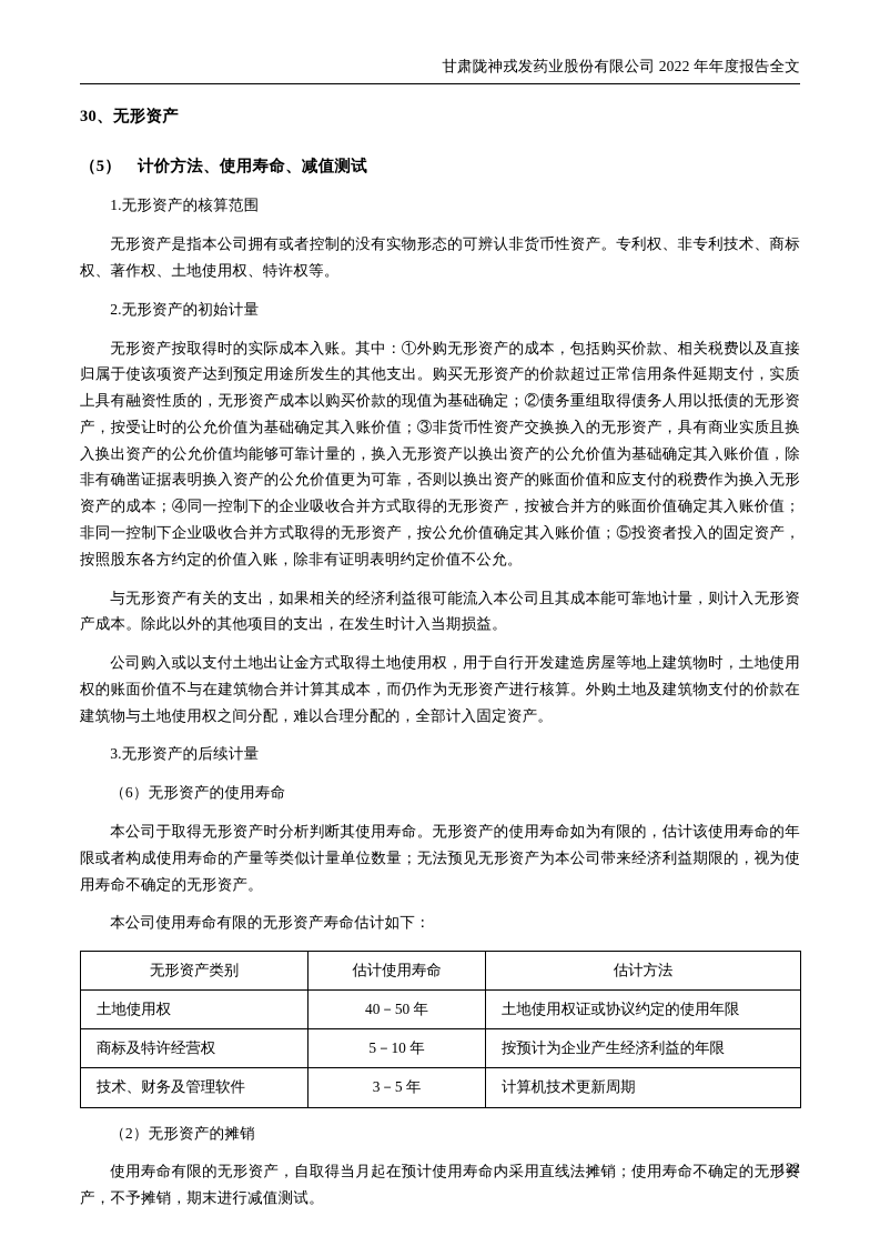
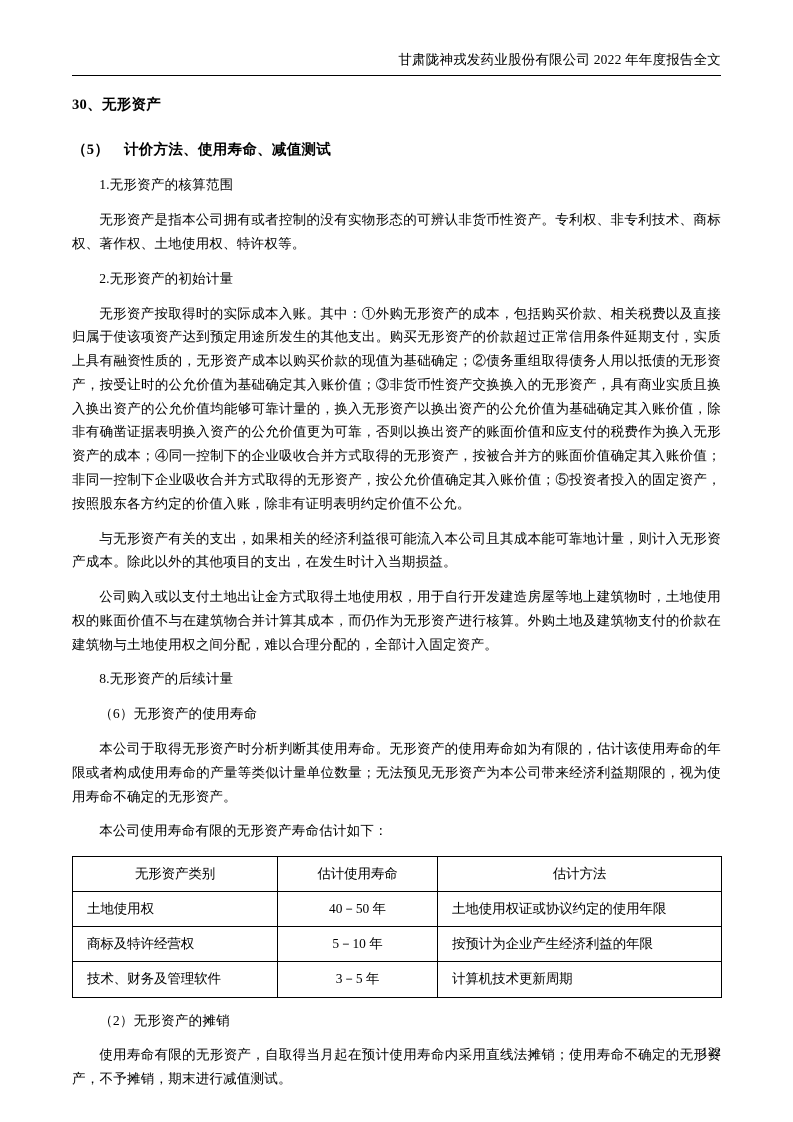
  甘肃陇神戎发药业股份有限公司 2022 年年度报告全文
  30、无形资产
  （5） 计价方法、使用寿命、减值测试
  1.无形资产的核算范围
  无形资产是指本公司拥有或者控制的没有实物形态的可辨认非货币性资产。专利权、非专利技术、商标权、著作权、土地使用权、特许权等。
  2.无形资产的初始计量
  无形资产按取得时的实际成本入账。其中：①外购无形资产的成本，包括购买价款、相关税费以及直接归属于使该项资产达到预定用途所发生的其他支出。购买无形资产的价款超过正常信用条件延期支付，实质上具有融资性质的，无形资产成本以购买价款的现值为基础确定；②债务重组取得债务人用以抵债的无形资产，按受让时的公允价值为基础确定其入账价值；③非货币性资产交换换入的无形资产，具有商业实质且换入换出资产的公允价值均能够可靠计量的，换入无形资产以换出资产的公允价值为基础确定其入账价值，除非有确凿证据表明换入资产的公允价值更为可靠，否则以换出资产的账面价值和应支付的税费作为换入无形资产的成本；④同一控制下的企业吸收合并方式取得的无形资产，按被合并方的账面价值确定其入账价值；非同一控制下企业吸收合并方式取得的无形资产，按公允价值确定其入账价值；⑤投资者投入的固定资产，按照股东各方约定的价值入账，除非有证明表明约定价值不公允。
  与无形资产有关的支出，如果相关的经济利益很可能流入本公司且其成本能可靠地计量，则计入无形资产成本。除此以外的其他项目的支出，在发生时计入当期损益。
  公司购入或以支付土地出让金方式取得土地使用权，用于自行开发建造房屋等地上建筑物时，土地使用权的账面价值不与在建筑物合并计算其成本，而仍作为无形资产进行核算。外购土地及建筑物支付的价款在建筑物与土地使用权之间分配，难以合理分配的，全部计入固定资产。
- 3.无形资产的后续计量
+ 8.无形资产的后续计量
  （6）无形资产的使用寿命
  本公司于取得无形资产时分析判断其使用寿命。无形资产的使用寿命如为有限的，估计该使用寿命的年限或者构成使用寿命的产量等类似计量单位数量；无法预见无形资产为本公司带来经济利益期限的，视为使用寿命不确定的无形资产。
  本公司使用寿命有限的无形资产寿命估计如下：
  无形资产类别	估计使用寿命	估计方法
  土地使用权	40－50 年	土地使用权证或协议约定的使用年限
  商标及特许经营权	5－10 年	按预计为企业产生经济利益的年限
  技术、财务及管理软件	3－5 年	计算机技术更新周期
  （2）无形资产的摊销
  使用寿命有限的无形资产，自取得当月起在预计使用寿命内采用直线法摊销；使用寿命不确定的无形资产，不予摊销，期末进行减值测试。
  122
